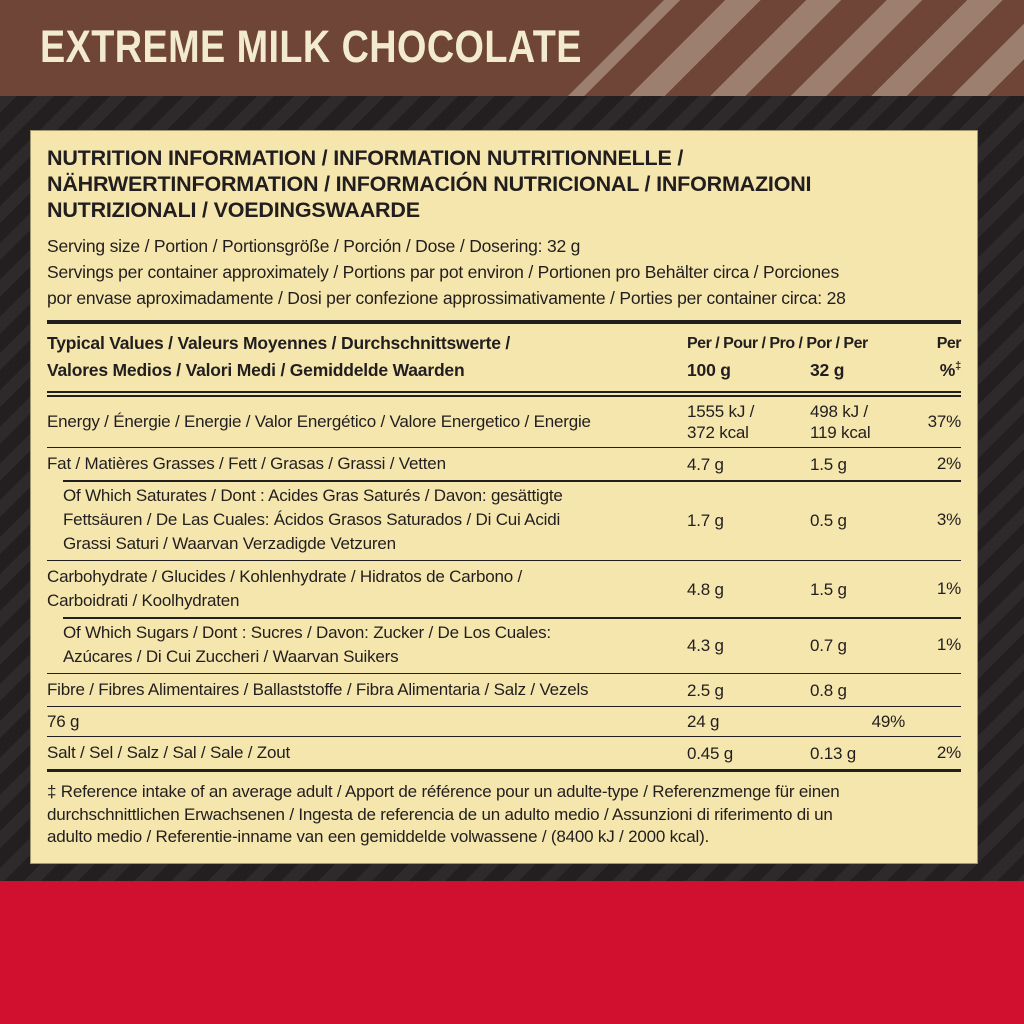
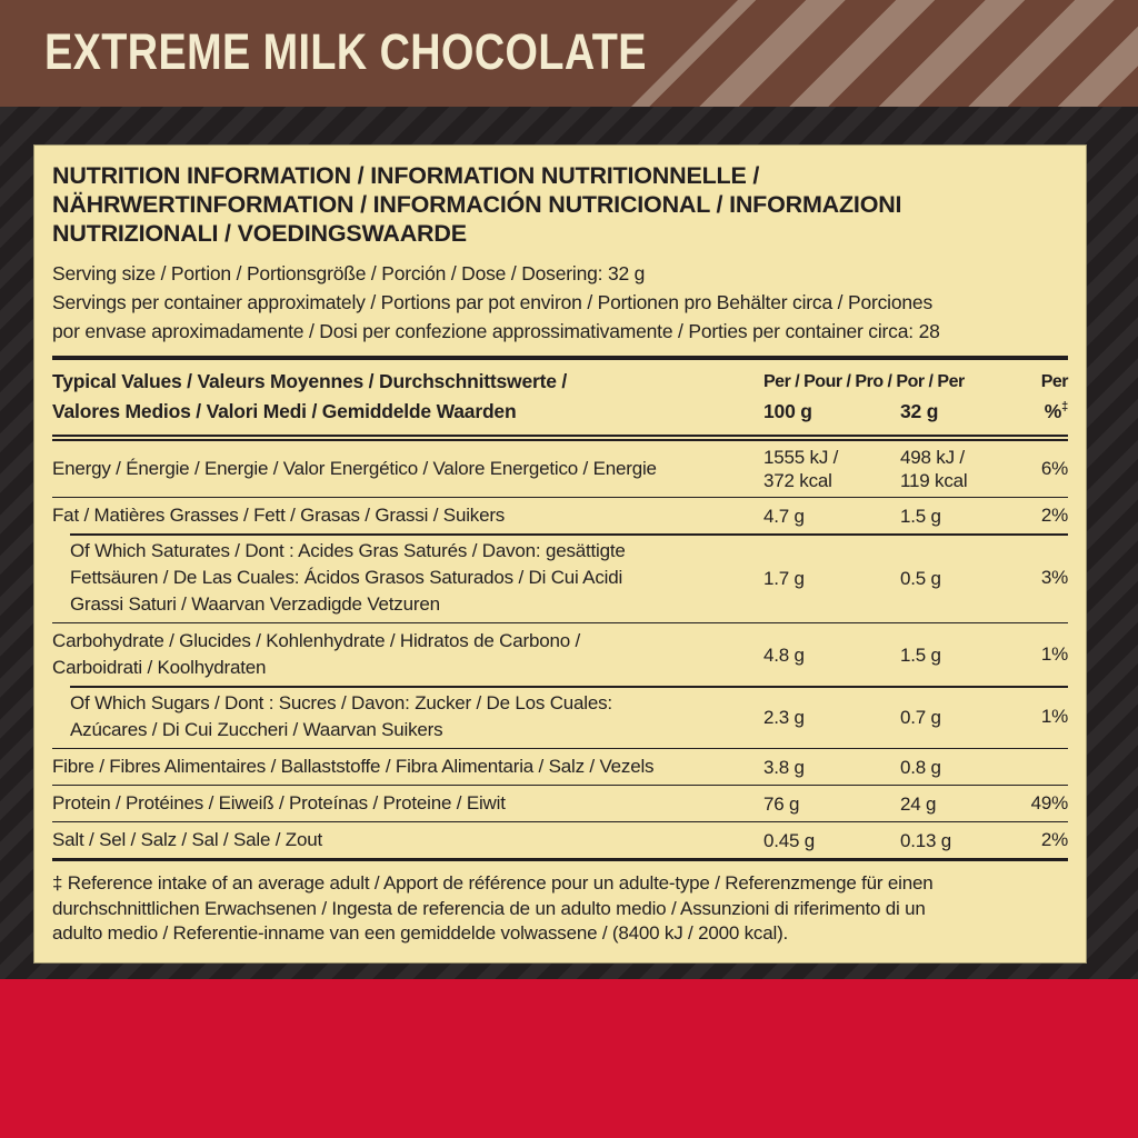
  EXTREME MILK CHOCOLATE
  NUTRITION INFORMATION / INFORMATION NUTRITIONNELLE /
  NÄHRWERTINFORMATION / INFORMACIÓN NUTRICIONAL / INFORMAZIONI
  NUTRIZIONALI / VOEDINGSWAARDE
  Serving size / Portion / Portionsgröße / Porción / Dose / Dosering: 32 g
  Servings per container approximately / Portions par pot environ / Portionen pro Behälter circa / Porciones
  por envase aproximadamente / Dosi per confezione approssimativamente / Porties per container circa: 28
  Typical Values / Valeurs Moyennes / Durchschnittswerte /
  Valores Medios / Valori Medi / Gemiddelde Waarden
  Per / Pour / Pro / Por / Per
  Per
  100 g
  32 g
  %‡
  Energy / Énergie / Energie / Valor Energético / Valore Energetico / Energie
  1555 kJ /
  372 kcal
  498 kJ /
  119 kcal
- 37%
+ 6%
- Fat / Matières Grasses / Fett / Grasas / Grassi / Vetten
+ Fat / Matières Grasses / Fett / Grasas / Grassi / Suikers
  4.7 g
  1.5 g
  2%
  Of Which Saturates / Dont : Acides Gras Saturés / Davon: gesättigte
  Fettsäuren / De Las Cuales: Ácidos Grasos Saturados / Di Cui Acidi
  Grassi Saturi / Waarvan Verzadigde Vetzuren
  1.7 g
  0.5 g
  3%
  Carbohydrate / Glucides / Kohlenhydrate / Hidratos de Carbono /
  Carboidrati / Koolhydraten
  4.8 g
  1.5 g
  1%
  Of Which Sugars / Dont : Sucres / Davon: Zucker / De Los Cuales:
  Azúcares / Di Cui Zuccheri / Waarvan Suikers
- 4.3 g
+ 2.3 g
  0.7 g
  1%
  Fibre / Fibres Alimentaires / Ballaststoffe / Fibra Alimentaria / Salz / Vezels
- 2.5 g
+ 3.8 g
  0.8 g
+ Protein / Protéines / Eiweiß / Proteínas / Proteine / Eiwit
  76 g
  24 g
  49%
  Salt / Sel / Salz / Sal / Sale / Zout
  0.45 g
  0.13 g
  2%
  ‡ Reference intake of an average adult / Apport de référence pour un adulte-type / Referenzmenge für einen
  durchschnittlichen Erwachsenen / Ingesta de referencia de un adulto medio / Assunzioni di riferimento di un
  adulto medio / Referentie-inname van een gemiddelde volwassene / (8400 kJ / 2000 kcal).
